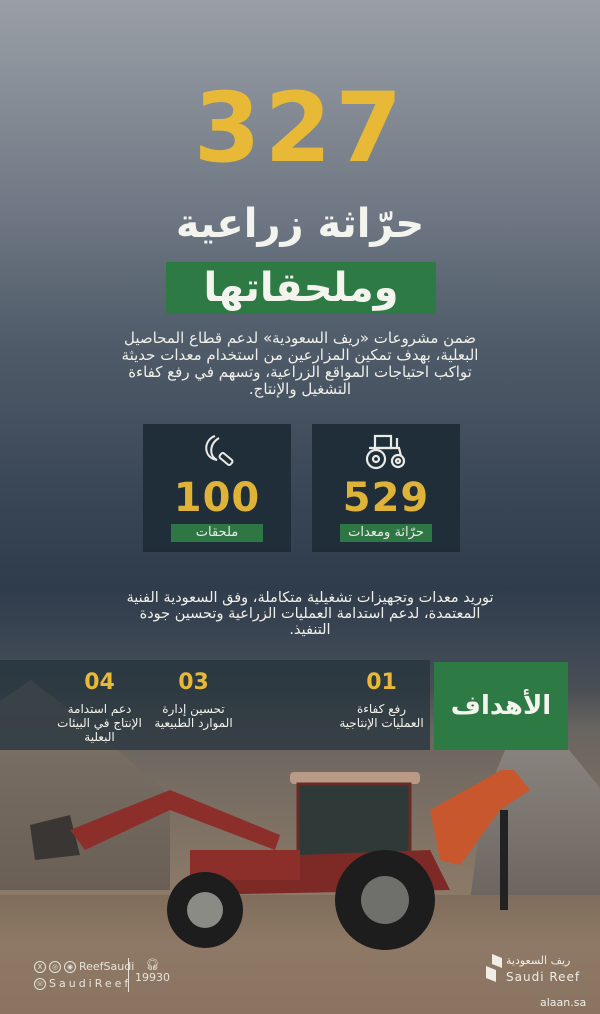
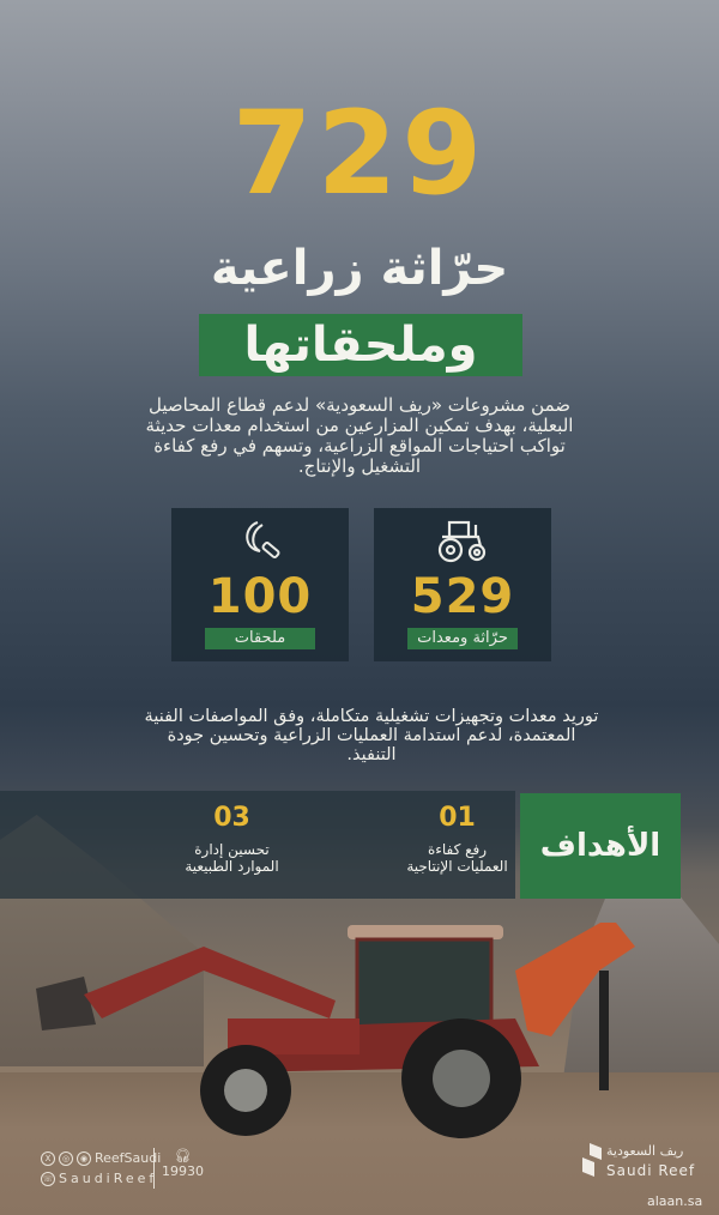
- 327
+ 729
  حرّاثة زراعية
  وملحقاتها
  ضمن مشروعات «ريف السعودية» لدعم قطاع المحاصيل البعلية، بهدف تمكين المزارعين من استخدام معدات حديثة تواكب احتياجات المواقع الزراعية، وتسهم في رفع كفاءة التشغيل والإنتاج.
  529
  حرّاثة ومعدات
  100
  ملحقات
- توريد معدات وتجهيزات تشغيلية متكاملة، وفق السعودية الفنية المعتمدة، لدعم استدامة العمليات الزراعية وتحسين جودة التنفيذ.
+ توريد معدات وتجهيزات تشغيلية متكاملة، وفق المواصفات الفنية المعتمدة، لدعم استدامة العمليات الزراعية وتحسين جودة التنفيذ.
  01
  رفع كفاءة العمليات الإنتاجية
  03
  تحسين إدارة الموارد الطبيعية
- 04
- دعم استدامة الإنتاج في البيئات البعلية
  الأهداف
  X
  ◎
  ◉
  ReefSaudi
  ☏
  SaudiReef
  🎧︎
  19930
  ريف السعودية
  Saudi Reef
  alaan.sa
